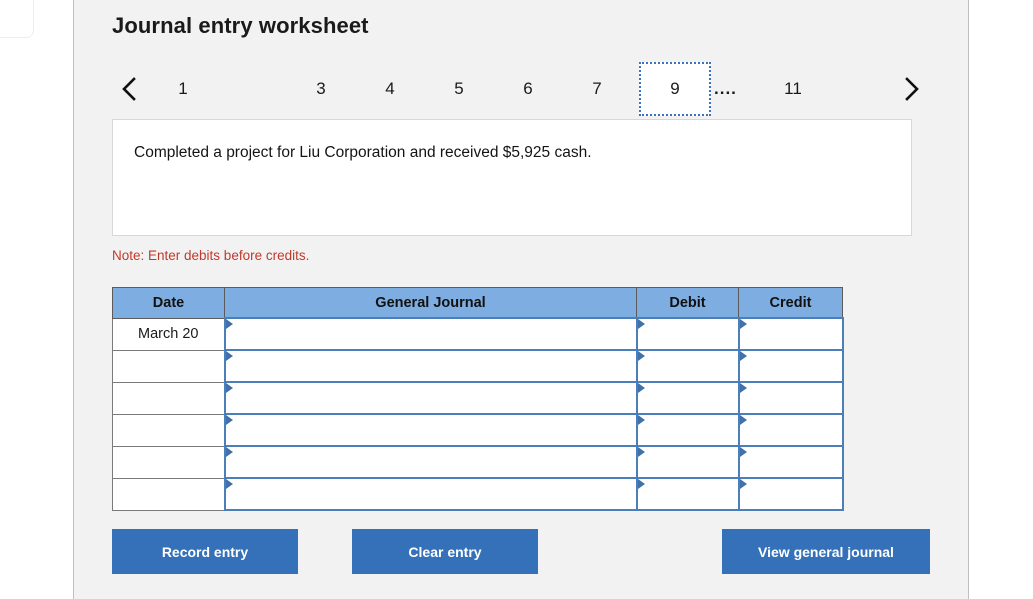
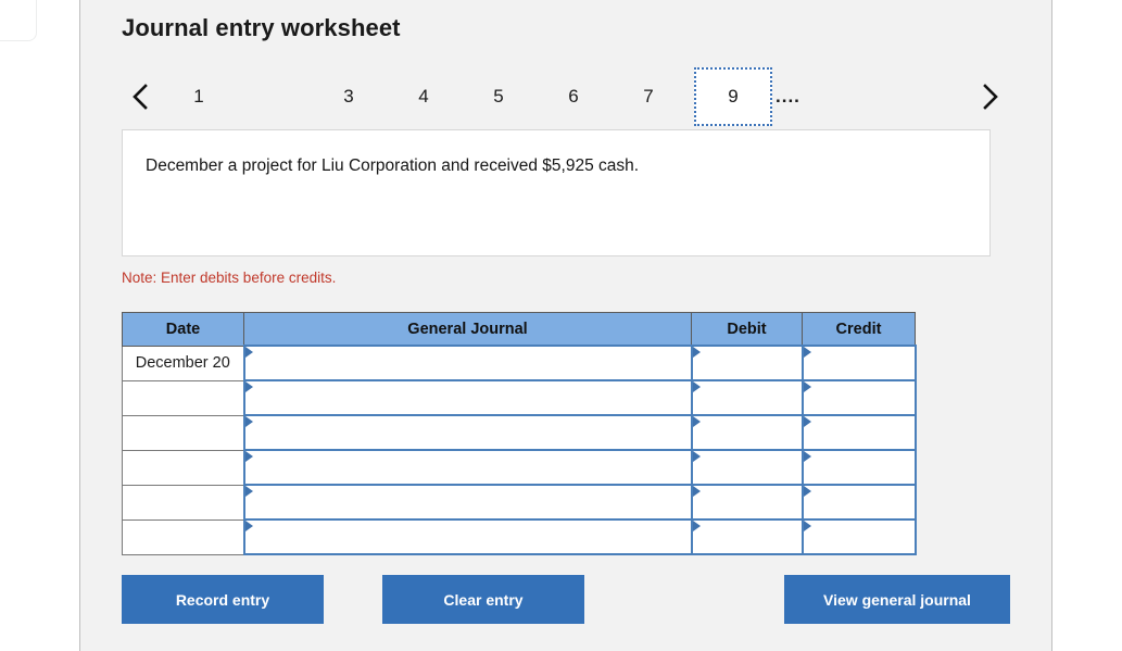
  Journal entry worksheet
  1
  3
  4
  5
  6
  7
  9
  ....
- 11
- Completed a project for Liu Corporation and received $5,925 cash.
+ December a project for Liu Corporation and received $5,925 cash.
  Note: Enter debits before credits.
  Date	General Journal	Debit	Credit
- March 20
+ December 20
  Record entry
  Clear entry
  View general journal
